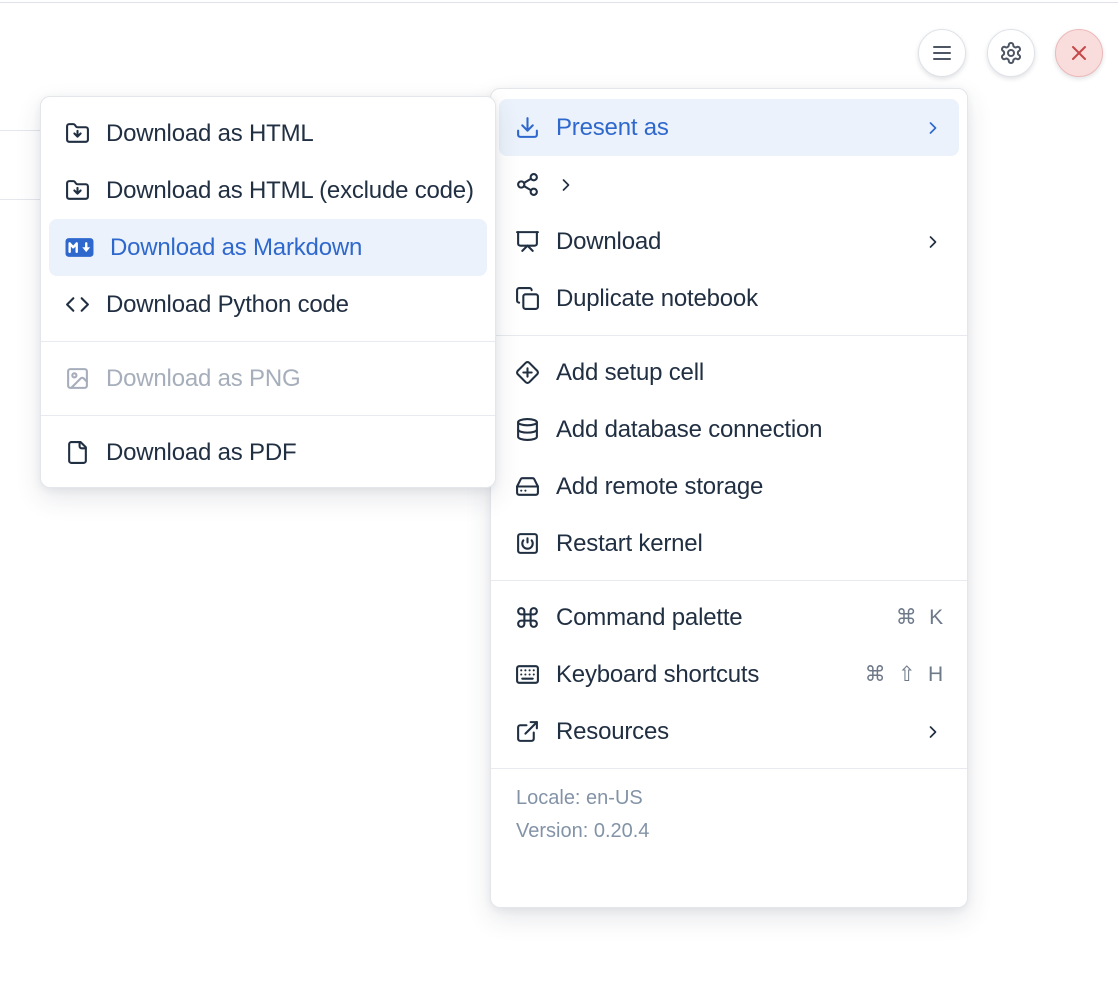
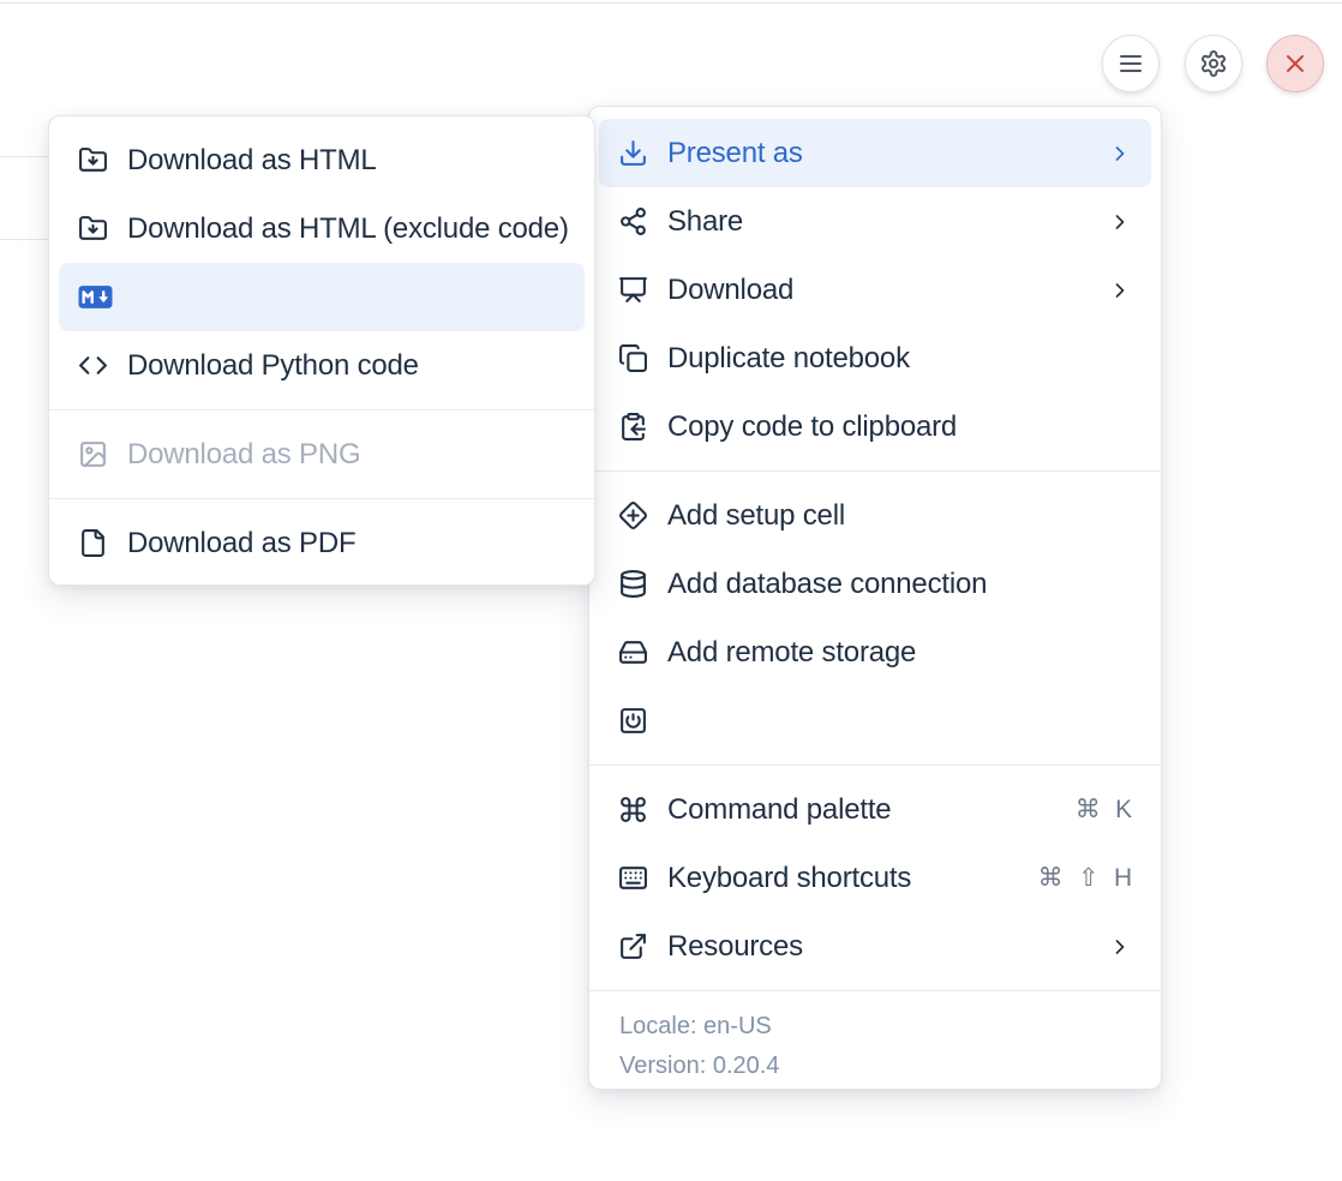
  Present as
+ Share
  Download
  Duplicate notebook
+ Copy code to clipboard
  Add setup cell
  Add database connection
  Add remote storage
- Restart kernel
  Command palette
  ⌘ K
  Keyboard shortcuts
  ⌘ ⇧ H
  Resources
  Locale: en-US
  Version: 0.20.4
  Download as HTML
  Download as HTML (exclude code)
- Download as Markdown
  Download Python code
  Download as PNG
  Download as PDF
